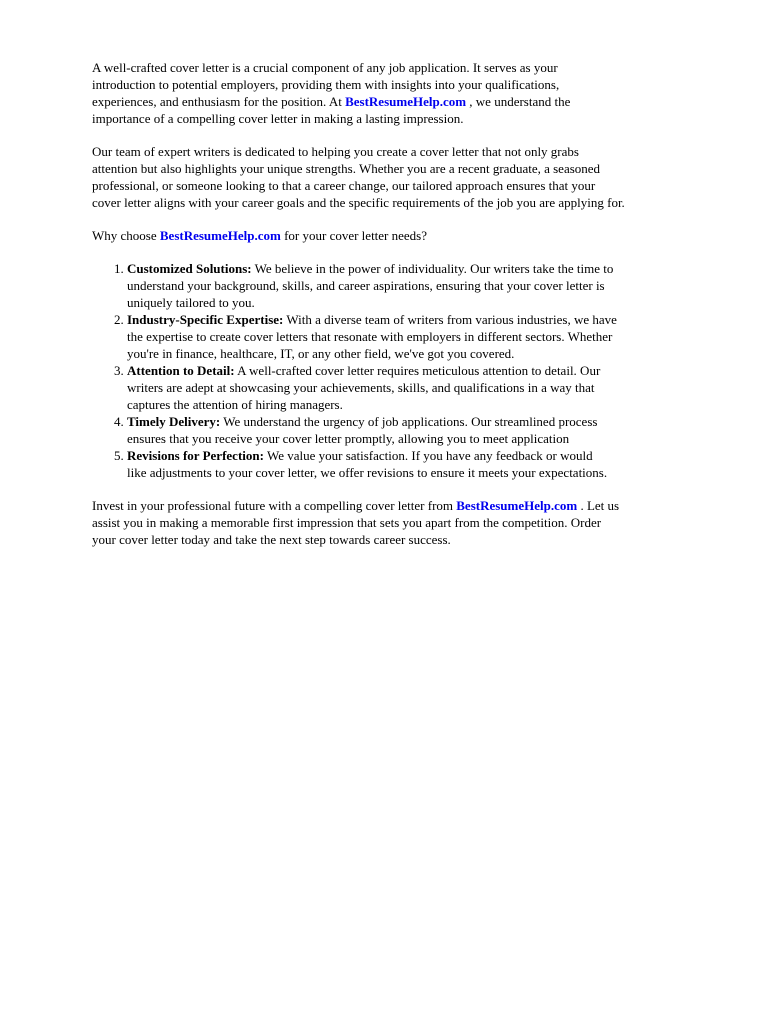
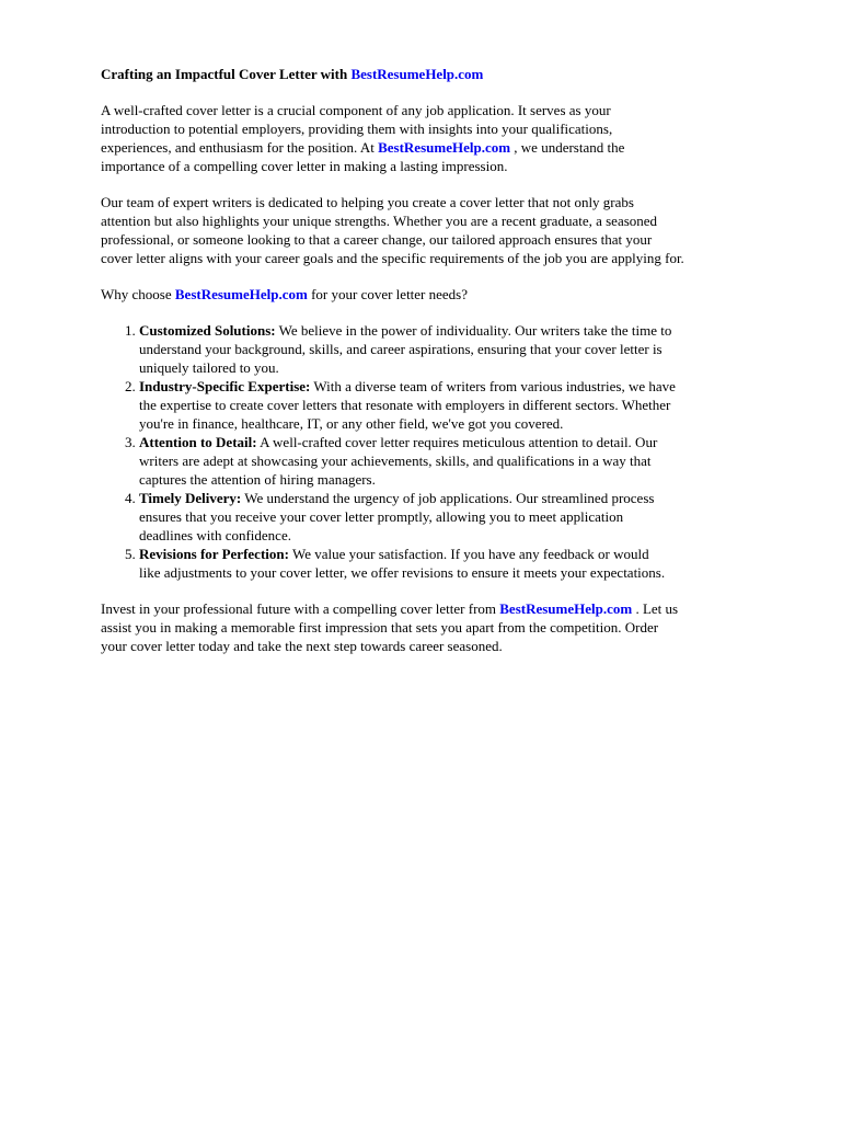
+ Crafting an Impactful Cover Letter with BestResumeHelp.com
  A well-crafted cover letter is a crucial component of any job application. It serves as your
  introduction to potential employers, providing them with insights into your qualifications,
  experiences, and enthusiasm for the position. At BestResumeHelp.com , we understand the
  importance of a compelling cover letter in making a lasting impression.
  Our team of expert writers is dedicated to helping you create a cover letter that not only grabs
  attention but also highlights your unique strengths. Whether you are a recent graduate, a seasoned
  professional, or someone looking to that a career change, our tailored approach ensures that your
  cover letter aligns with your career goals and the specific requirements of the job you are applying for.
  Why choose BestResumeHelp.com for your cover letter needs?
  Customized Solutions: We believe in the power of individuality. Our writers take the time to
  understand your background, skills, and career aspirations, ensuring that your cover letter is
  uniquely tailored to you.
  Industry-Specific Expertise: With a diverse team of writers from various industries, we have
  the expertise to create cover letters that resonate with employers in different sectors. Whether
  you're in finance, healthcare, IT, or any other field, we've got you covered.
  Attention to Detail: A well-crafted cover letter requires meticulous attention to detail. Our
  writers are adept at showcasing your achievements, skills, and qualifications in a way that
  captures the attention of hiring managers.
  Timely Delivery: We understand the urgency of job applications. Our streamlined process
  ensures that you receive your cover letter promptly, allowing you to meet application
+ deadlines with confidence.
  Revisions for Perfection: We value your satisfaction. If you have any feedback or would
  like adjustments to your cover letter, we offer revisions to ensure it meets your expectations.
  Invest in your professional future with a compelling cover letter from BestResumeHelp.com . Let us
  assist you in making a memorable first impression that sets you apart from the competition. Order
- your cover letter today and take the next step towards career success.
+ your cover letter today and take the next step towards career seasoned.
